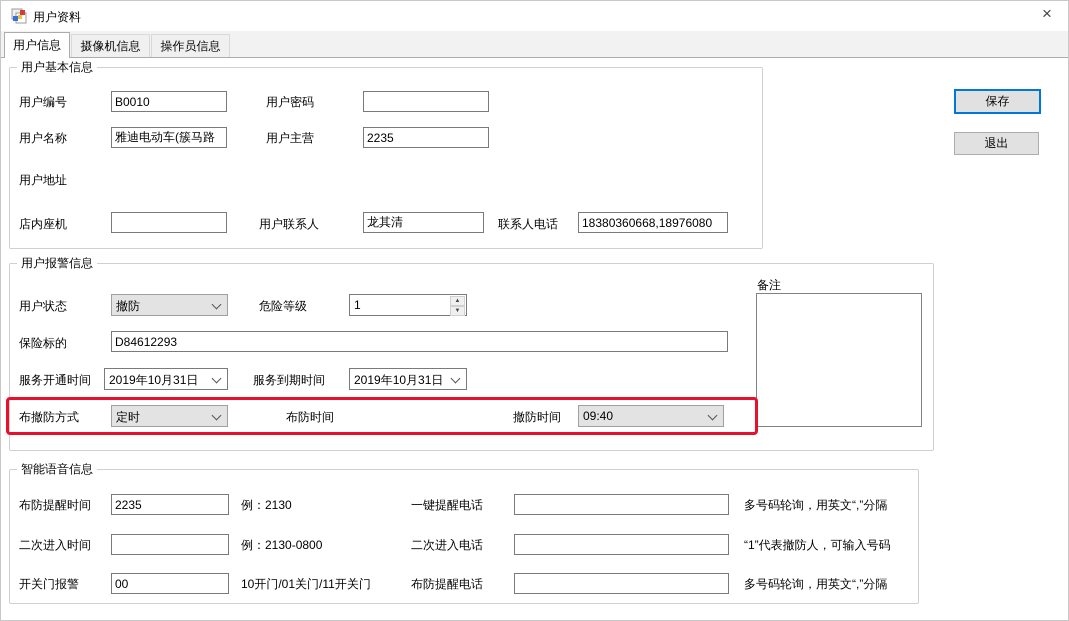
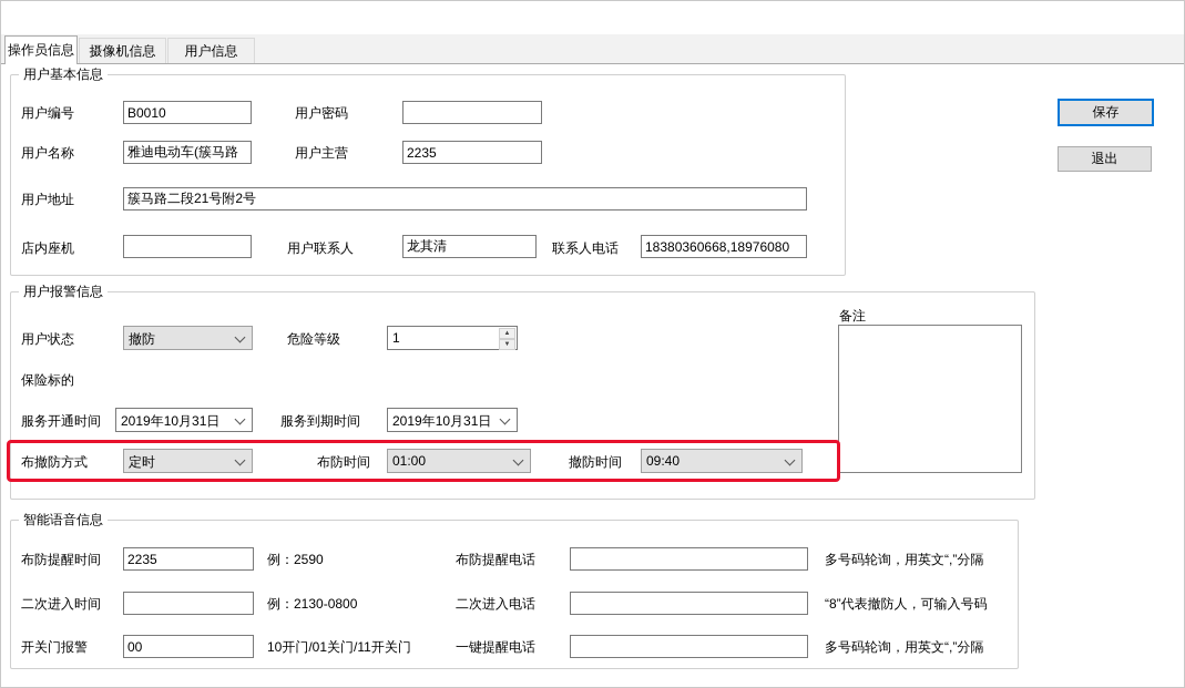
- 用户资料
- ×
- 用户信息
+ 操作员信息
  摄像机信息
- 操作员信息
+ 用户信息
  用户基本信息
  用户编号
  B0010
  用户密码
  用户名称
  雅迪电动车(簇马路
  用户主营
  2235
  用户地址
+ 簇马路二段21号附2号
  店内座机
  用户联系人
  龙其清
  联系人电话
  18380360668,18976080
  保存
  退出
  用户报警信息
  用户状态
  撤防
  危险等级
  1
  保险标的
- D84612293
  服务开通时间
  2019年10月31日
  服务到期时间
  2019年10月31日
  布撤防方式
  定时
  布防时间
+ 01:00
  撤防时间
  09:40
  备注
  智能语音信息
  布防提醒时间
  2235
- 例：2130
+ 例：2590
- 一键提醒电话
+ 布防提醒电话
  多号码轮询，用英文“,”分隔
  二次进入时间
  例：2130-0800
  二次进入电话
- “1”代表撤防人，可输入号码
+ “8”代表撤防人，可输入号码
  开关门报警
  00
  10开门/01关门/11开关门
- 布防提醒电话
+ 一键提醒电话
  多号码轮询，用英文“,”分隔
